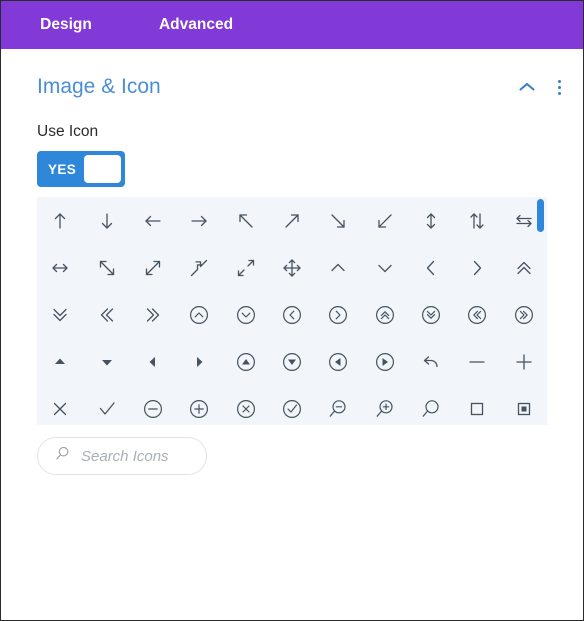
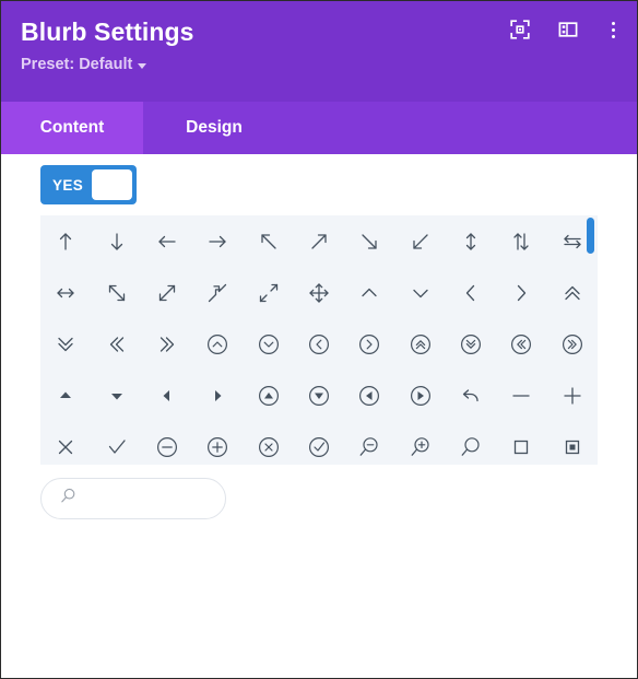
+ Blurb Settings
+ Preset: Default
+ Content
  Design
- Advanced
- Image & Icon
- Use Icon
  YES
- Search Icons
